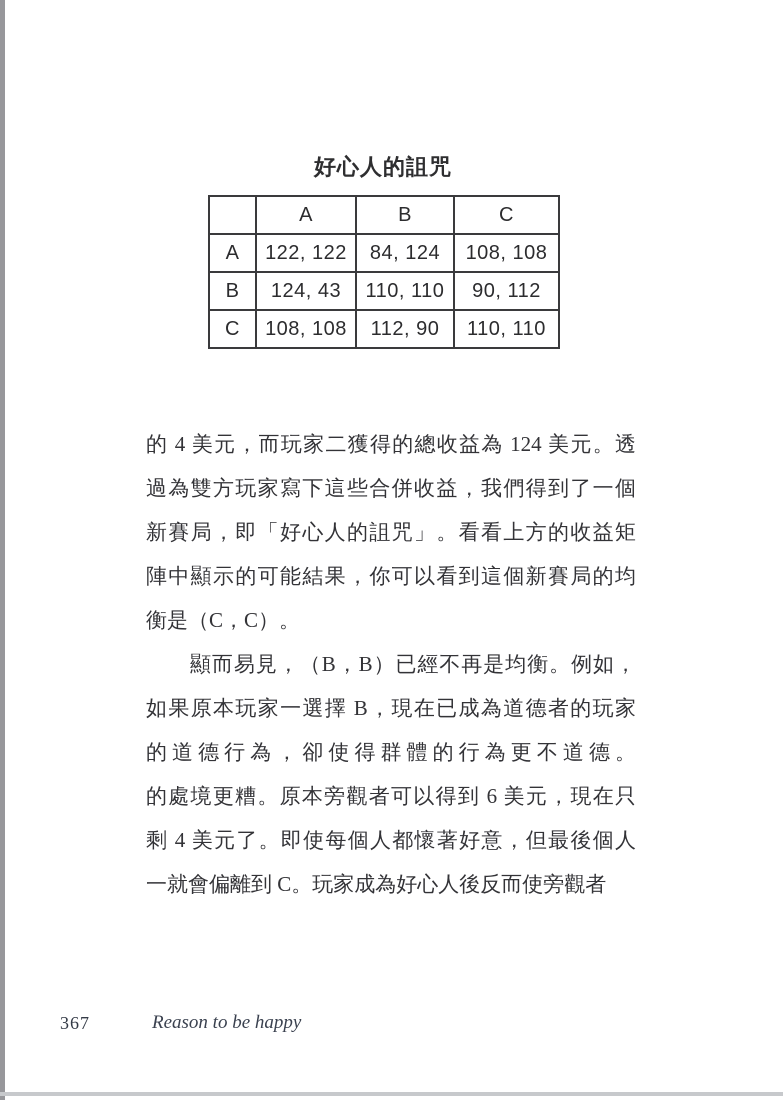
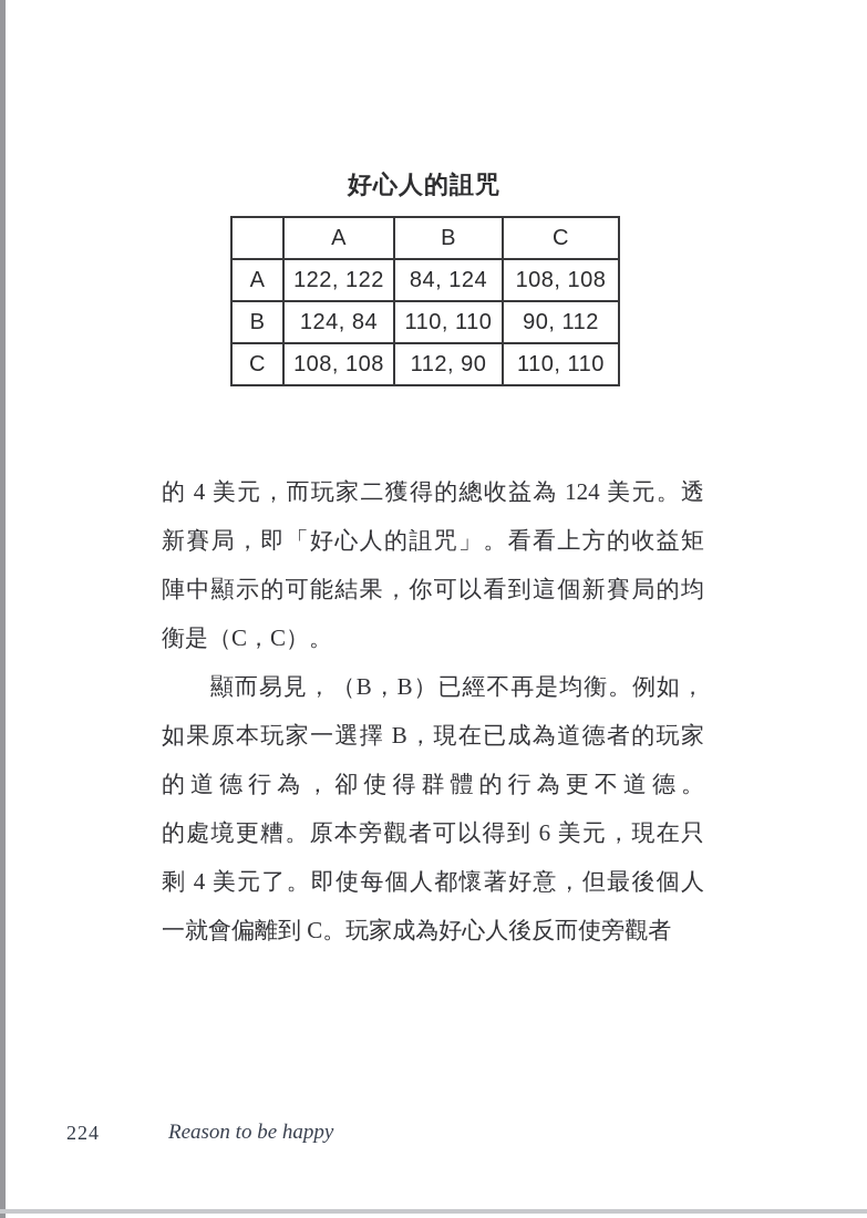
  好心人的詛咒
  	A	B	C
  A	122, 122	84, 124	108, 108
- B	124, 43	110, 110	90, 112
+ B	124, 84	110, 110	90, 112
  C	108, 108	112, 90	110, 110
  的 4 美元，而玩家二獲得的總收益為 124 美元。透
- 過為雙方玩家寫下這些合併收益，我們得到了一個
  新賽局，即「好心人的詛咒」。看看上方的收益矩
  陣中顯示的可能結果，你可以看到這個新賽局的均
  衡是（C，C）。
  顯而易見，（B，B）已經不再是均衡。例如，
  如果原本玩家一選擇 B，現在已成為道德者的玩家
  的道德行為，卻使得群體的行為更不道德。
  的處境更糟。原本旁觀者可以得到 6 美元，現在只
  剩 4 美元了。即使每個人都懷著好意，但最後個人
  一就會偏離到 C。玩家成為好心人後反而使旁觀者
- 367
+ 224
  Reason to be happy
